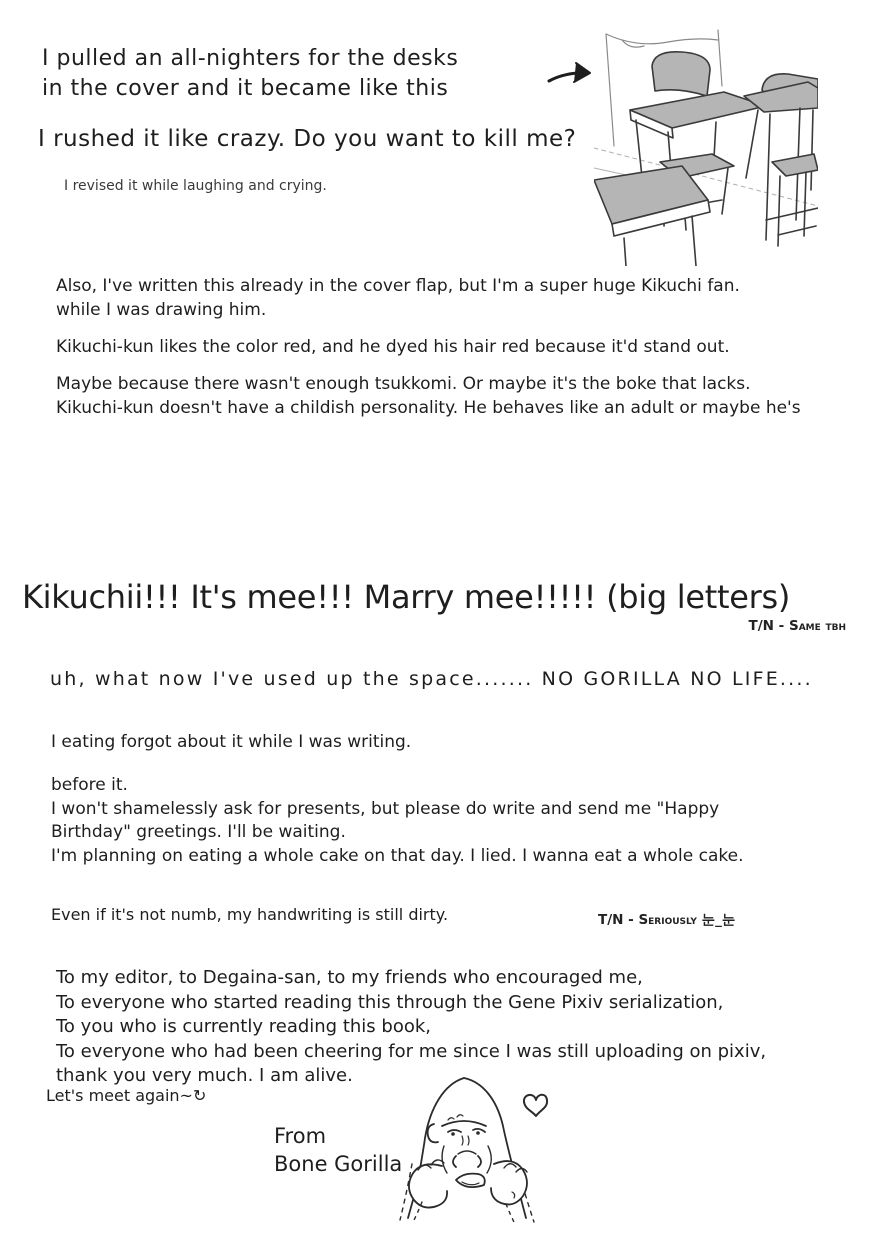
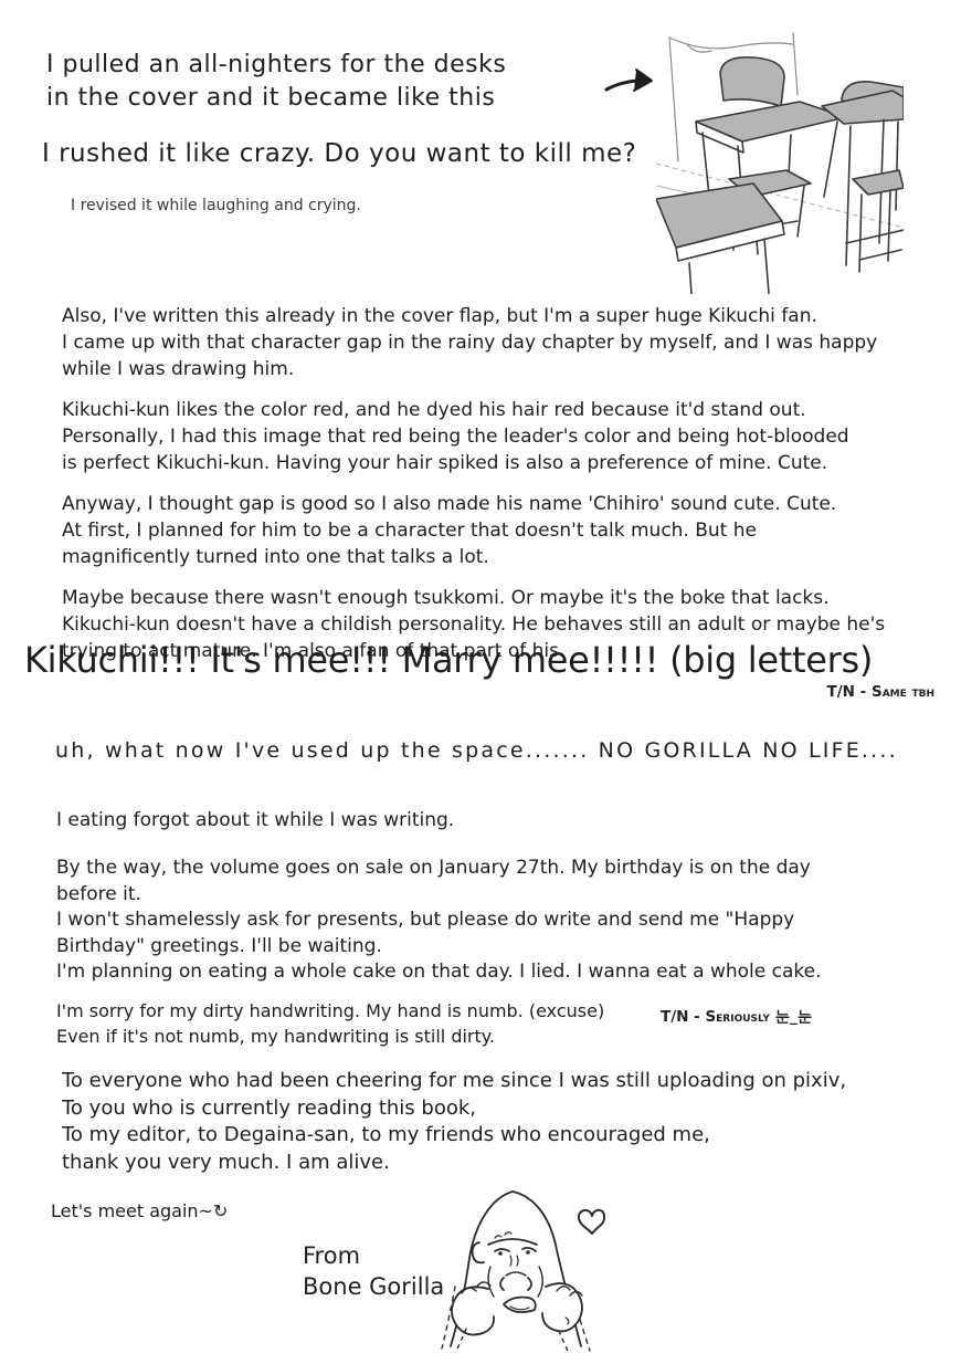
  I pulled an all-nighters for the desks
  in the cover and it became like this
  I rushed it like crazy. Do you want to kill me?
  I revised it while laughing and crying.
  Also, I've written this already in the cover flap, but I'm a super huge Kikuchi fan.
+ I came up with that character gap in the rainy day chapter by myself, and I was happy
  while I was drawing him.
  Kikuchi-kun likes the color red, and he dyed his hair red because it'd stand out.
+ Personally, I had this image that red being the leader's color and being hot-blooded
+ is perfect Kikuchi-kun. Having your hair spiked is also a preference of mine. Cute.
+ Anyway, I thought gap is good so I also made his name 'Chihiro' sound cute. Cute.
+ At first, I planned for him to be a character that doesn't talk much. But he
+ magnificently turned into one that talks a lot.
  Maybe because there wasn't enough tsukkomi. Or maybe it's the boke that lacks.
- Kikuchi-kun doesn't have a childish personality. He behaves like an adult or maybe he's
+ Kikuchi-kun doesn't have a childish personality. He behaves still an adult or maybe he's
+ trying to act mature. I'm also a fan of that part of his.
  Kikuchii!!! It's mee!!! Marry mee!!!!! (big letters)
  T/N - Same tbh
  uh, what now I've used up the space....... NO GORILLA NO LIFE....
  I eating forgot about it while I was writing.
+ By the way, the volume goes on sale on January 27th. My birthday is on the day
  before it.
  I won't shamelessly ask for presents, but please do write and send me "Happy
  Birthday" greetings. I'll be waiting.
  I'm planning on eating a whole cake on that day. I lied. I wanna eat a whole cake.
+ I'm sorry for my dirty handwriting. My hand is numb. (excuse)
  Even if it's not numb, my handwriting is still dirty.
  T/N - Seriously 눈_눈
- To my editor, to Degaina-san, to my friends who encouraged me,
+ To everyone who had been cheering for me since I was still uploading on pixiv,
- To everyone who started reading this through the Gene Pixiv serialization,
  To you who is currently reading this book,
- To everyone who had been cheering for me since I was still uploading on pixiv,
+ To my editor, to Degaina-san, to my friends who encouraged me,
  thank you very much. I am alive.
  Let's meet again~↻
  From
  Bone Gorilla
